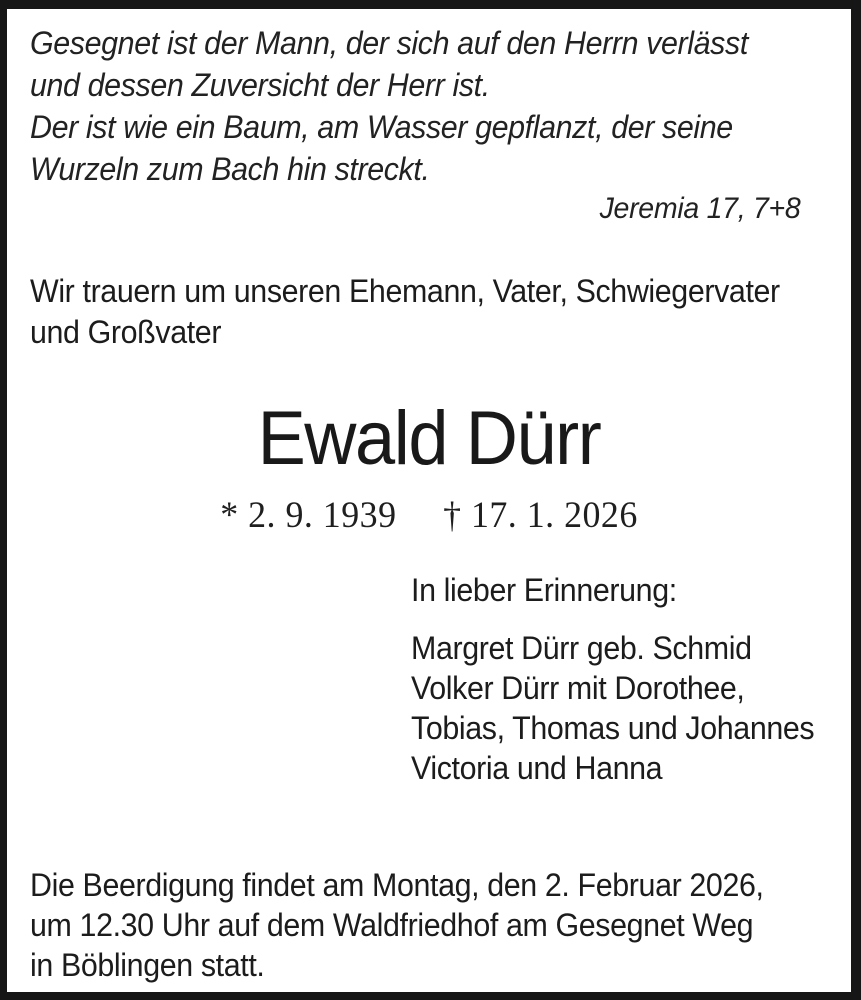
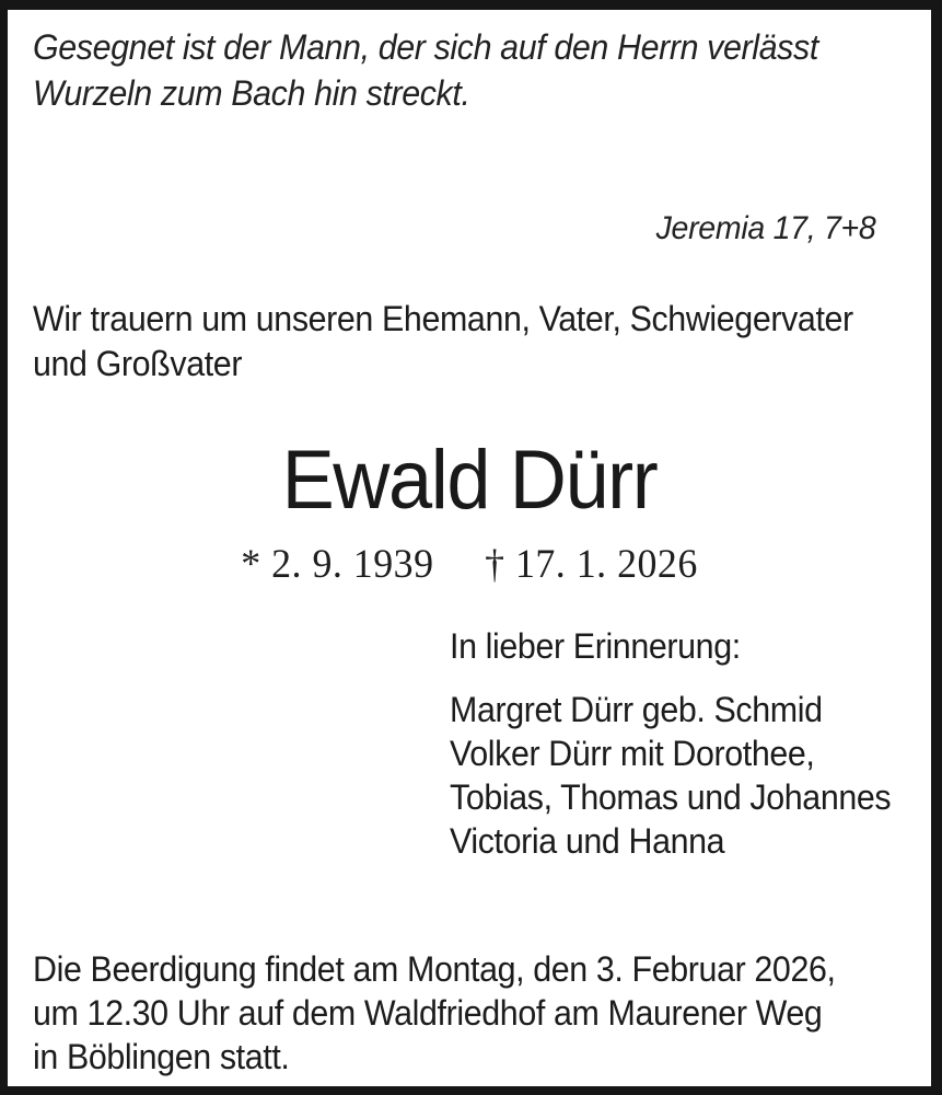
  Gesegnet ist der Mann, der sich auf den Herrn verlässt
- und dessen Zuversicht der Herr ist.
- Der ist wie ein Baum, am Wasser gepflanzt, der seine
  Wurzeln zum Bach hin streckt.
  Jeremia 17, 7+8
  Wir trauern um unseren Ehemann, Vater, Schwiegervater
  und Großvater
  Ewald Dürr
  * 2. 9. 1939 † 17. 1. 2026
  In lieber Erinnerung:
  Margret Dürr geb. Schmid
  Volker Dürr mit Dorothee,
  Tobias, Thomas und Johannes
  Victoria und Hanna
- Die Beerdigung findet am Montag, den 2. Februar 2026,
+ Die Beerdigung findet am Montag, den 3. Februar 2026,
- um 12.30 Uhr auf dem Waldfriedhof am Gesegnet Weg
+ um 12.30 Uhr auf dem Waldfriedhof am Maurener Weg
  in Böblingen statt.
